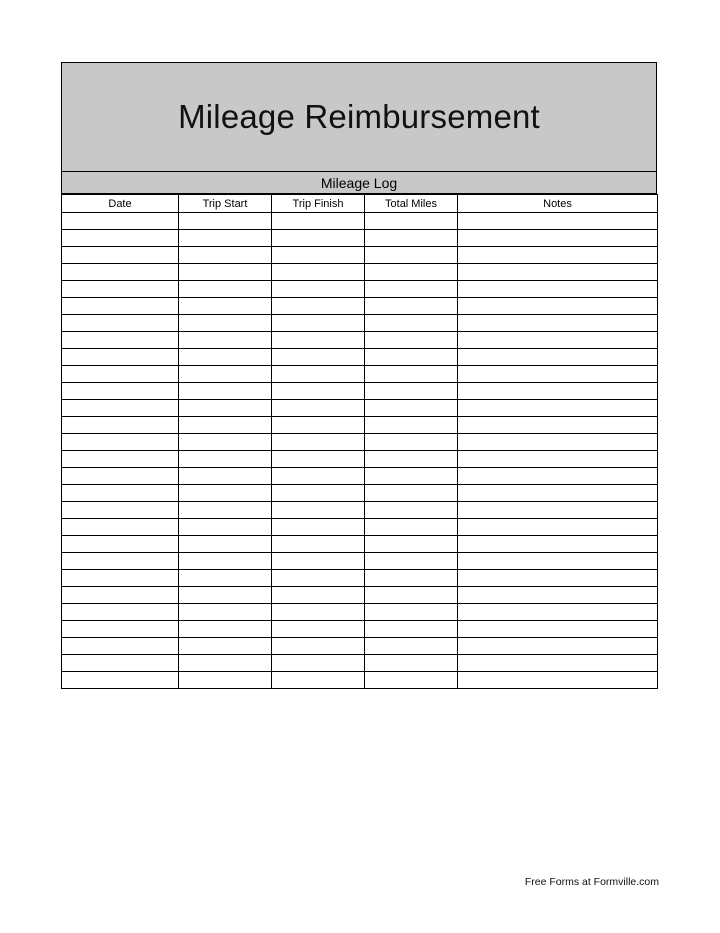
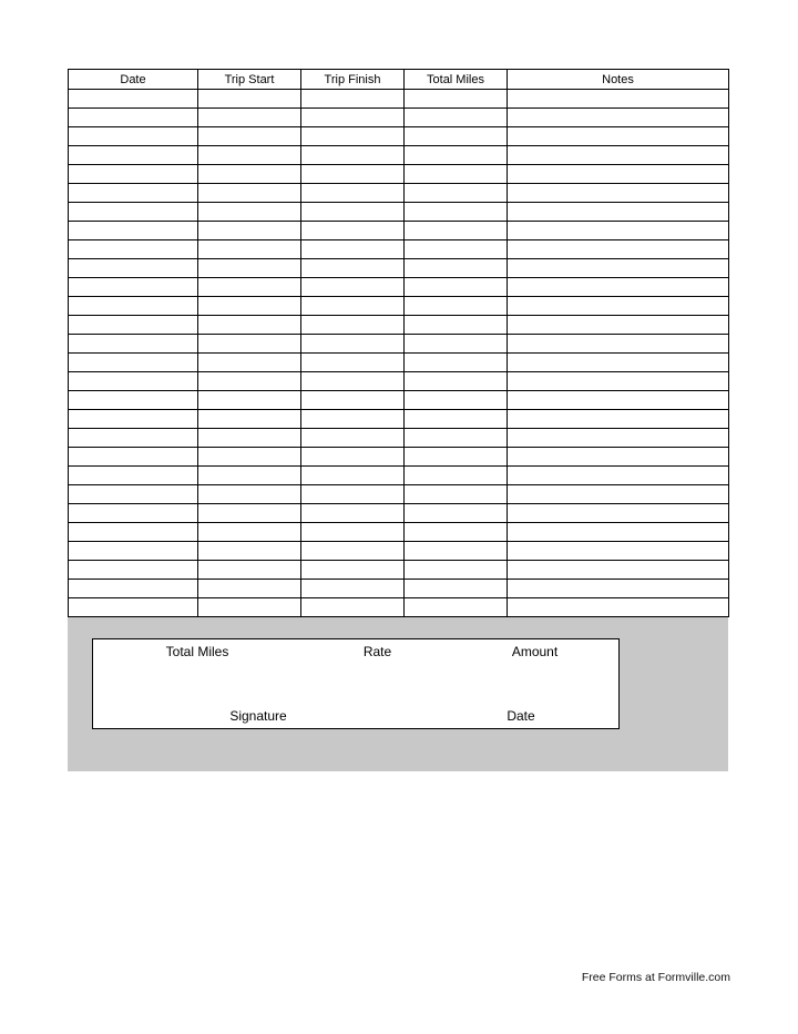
- Mileage Reimbursement
- Mileage Log
  Date	Trip Start	Trip Finish	Total Miles	Notes
+ Total Miles
+ Rate
+ Amount
+ Signature
+ Date
  Free Forms at Formville.com
